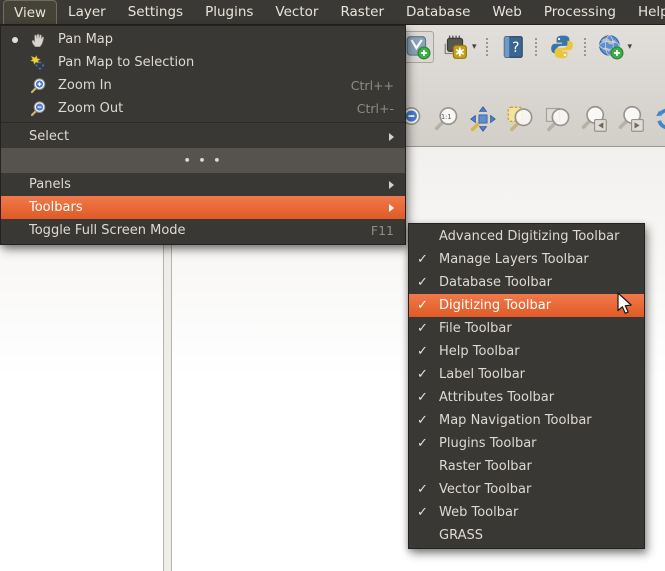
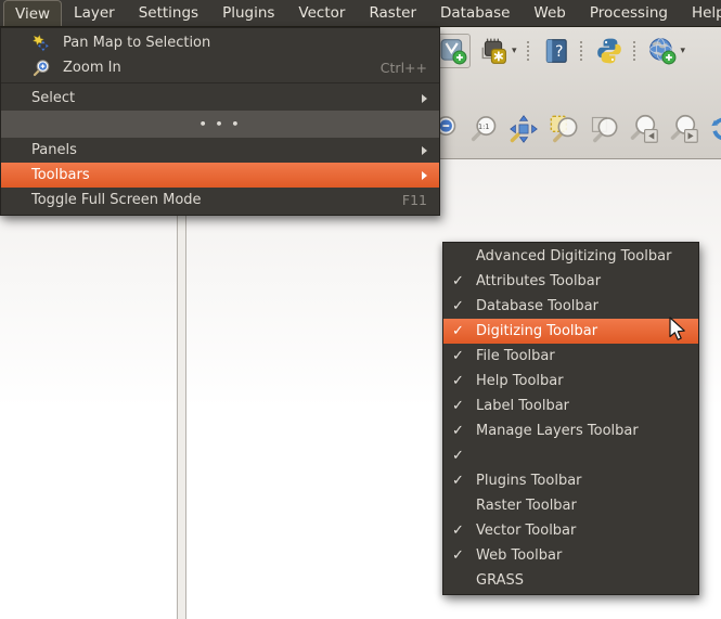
  ▾
  ▾
  1:1
  View
  Layer
  Settings
  Plugins
  Vector
  Raster
  Database
  Web
  Processing
  Help
- Pan Map
  Pan Map to Selection
  Zoom In
  Ctrl++
- Zoom Out
- Ctrl+-
  Select
  • • •
  Panels
  Toolbars
  Toggle Full Screen Mode
  F11
  Advanced Digitizing Toolbar
  ✓
- Manage Layers Toolbar
+ Attributes Toolbar
  ✓
  Database Toolbar
  ✓
  Digitizing Toolbar
  ✓
  File Toolbar
  ✓
  Help Toolbar
  ✓
  Label Toolbar
  ✓
- Attributes Toolbar
+ Manage Layers Toolbar
  ✓
- Map Navigation Toolbar
  ✓
  Plugins Toolbar
  Raster Toolbar
  ✓
  Vector Toolbar
  ✓
  Web Toolbar
  GRASS
